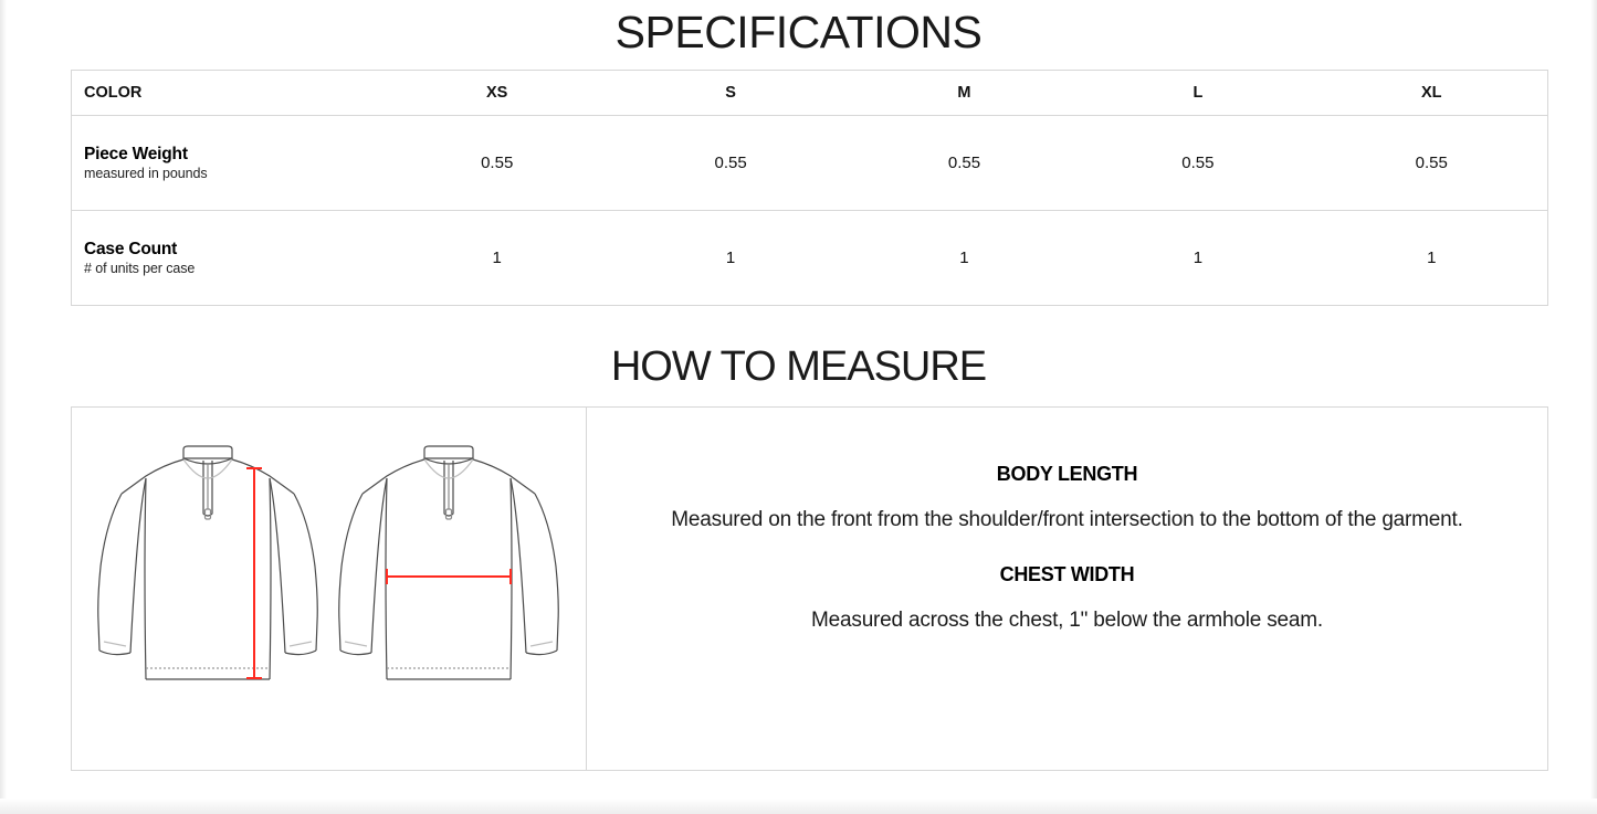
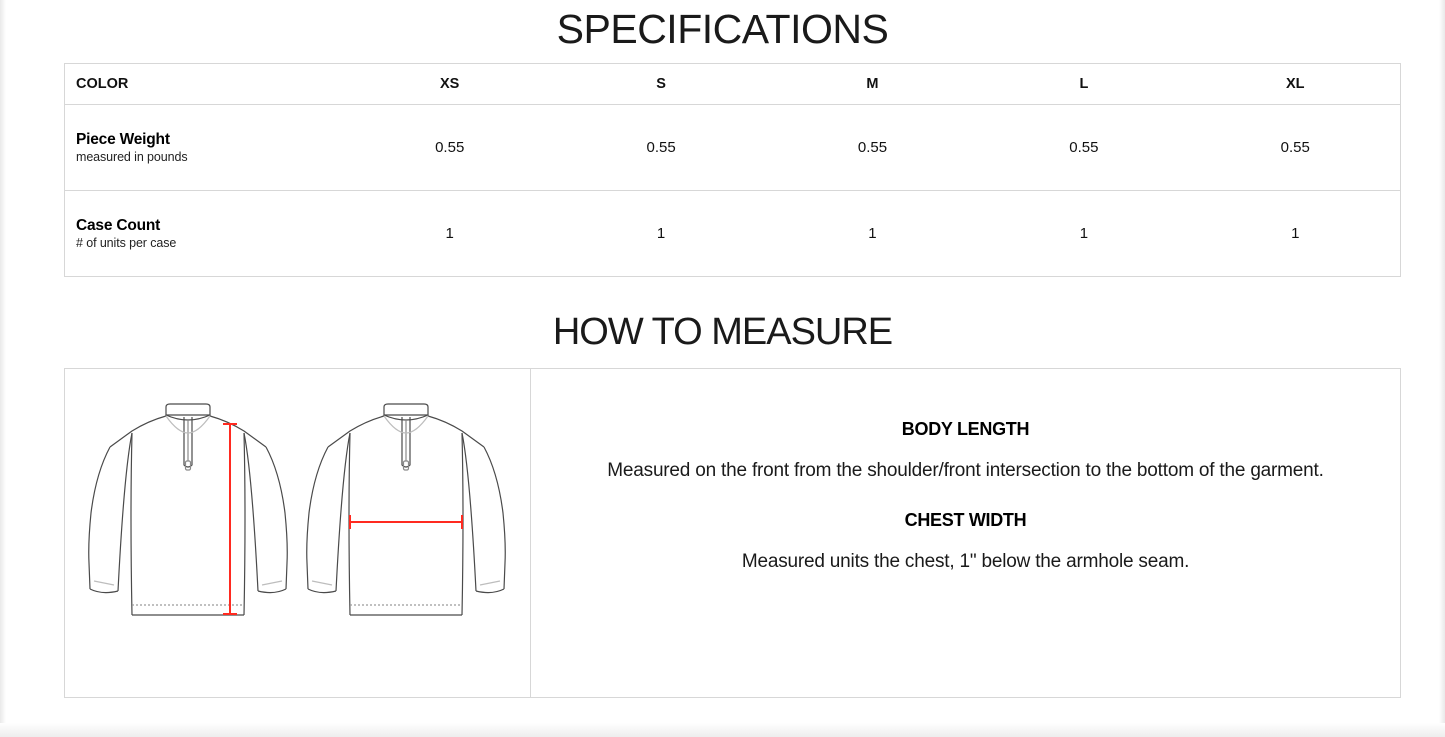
  SPECIFICATIONS
  COLOR	XS	S	M	L	XL
  Piece Weight measured in pounds	0.55	0.55	0.55	0.55	0.55
  Case Count # of units per case	1	1	1	1	1
  HOW TO MEASURE
  BODY LENGTH
  Measured on the front from the shoulder/front intersection to the bottom of the garment.
  CHEST WIDTH
- Measured across the chest, 1" below the armhole seam.
+ Measured units the chest, 1" below the armhole seam.
